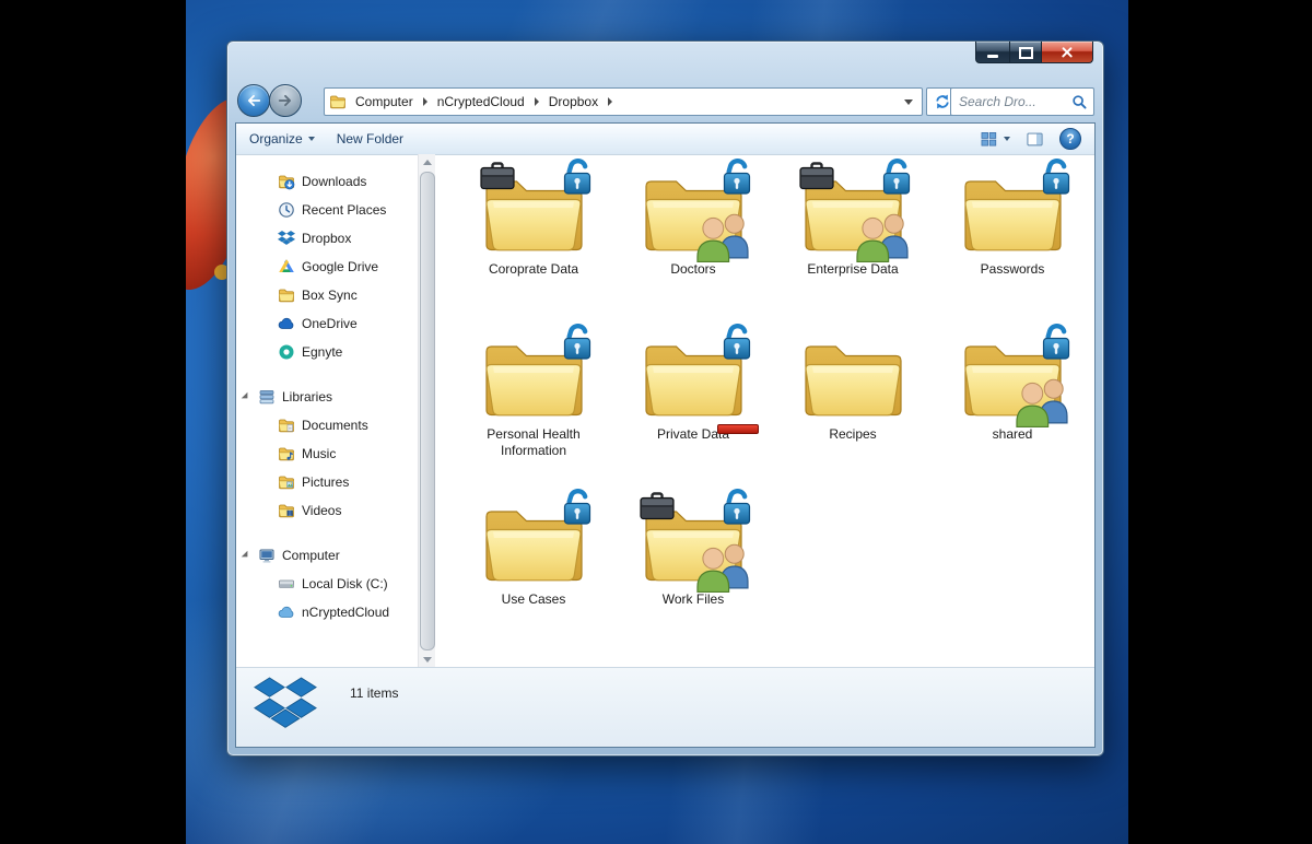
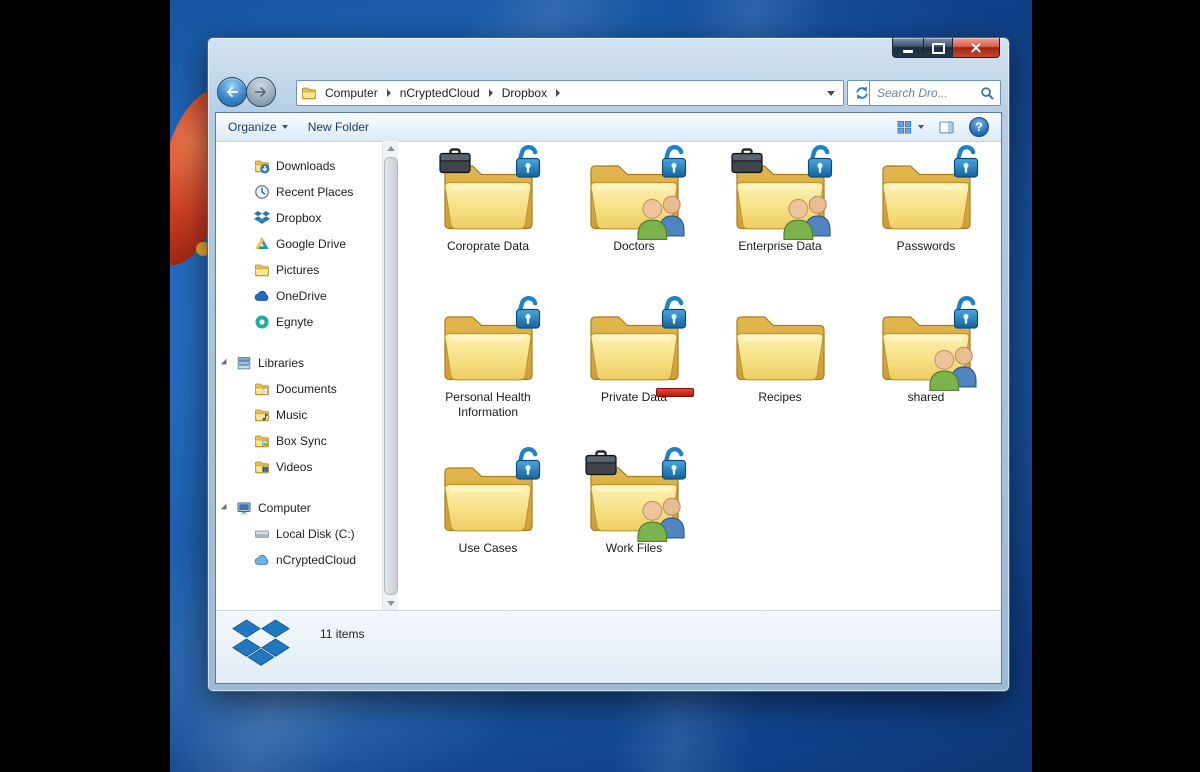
  Computer
  nCryptedCloud
  Dropbox
  Search Dro...
  Organize
  New Folder
  ?
  Downloads
  Recent Places
  Dropbox
  Google Drive
- Box Sync
+ Pictures
  OneDrive
  Egnyte
  Libraries
  Documents
  Music
- Pictures
+ Box Sync
  Videos
  Computer
  Local Disk (C:)
  nCryptedCloud
  Coroprate Data
  Doctors
  Enterprise Data
  Passwords
  Personal Health Information
  Private Data
  Recipes
  shared
  Use Cases
  Work Files
  11 items
